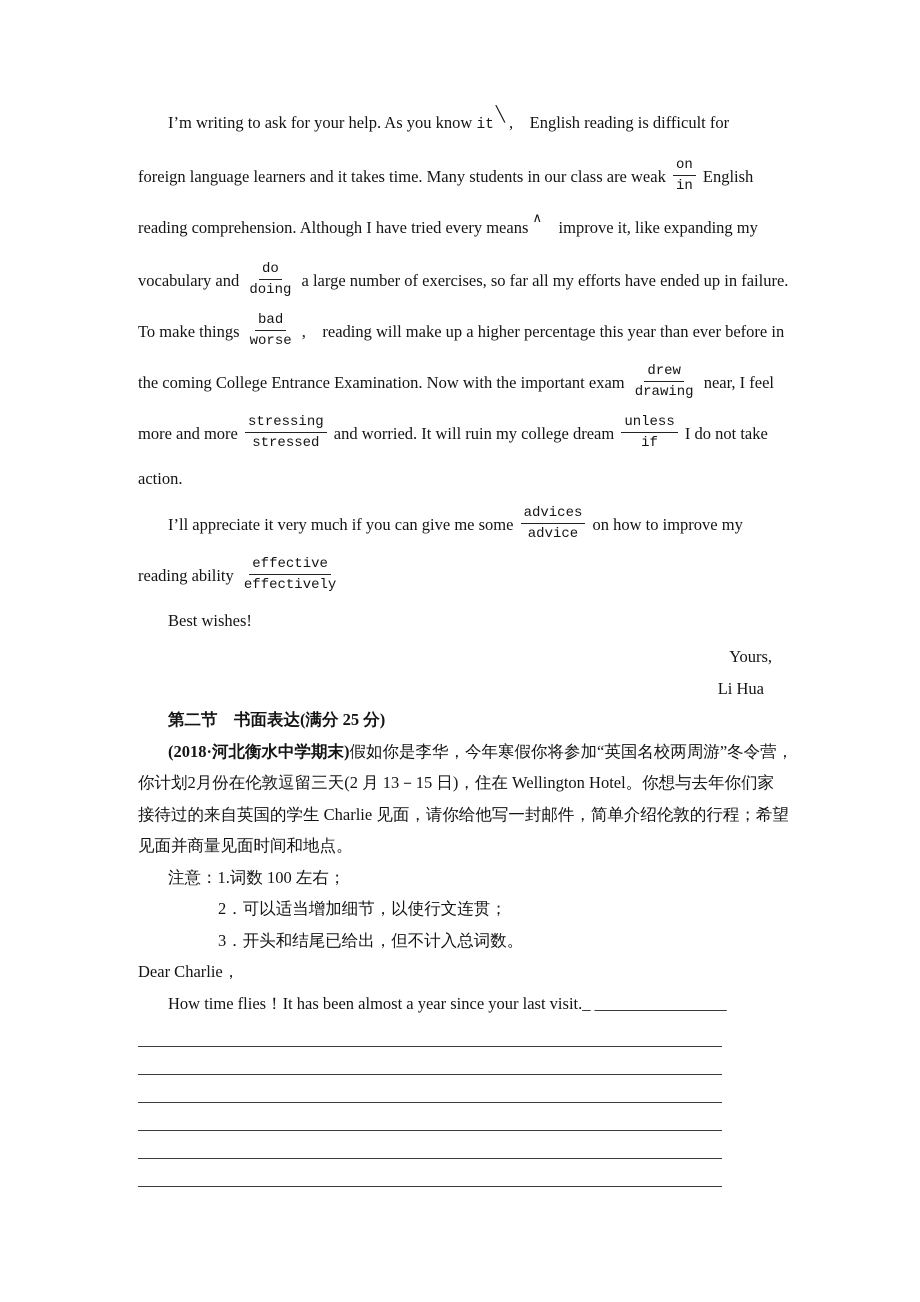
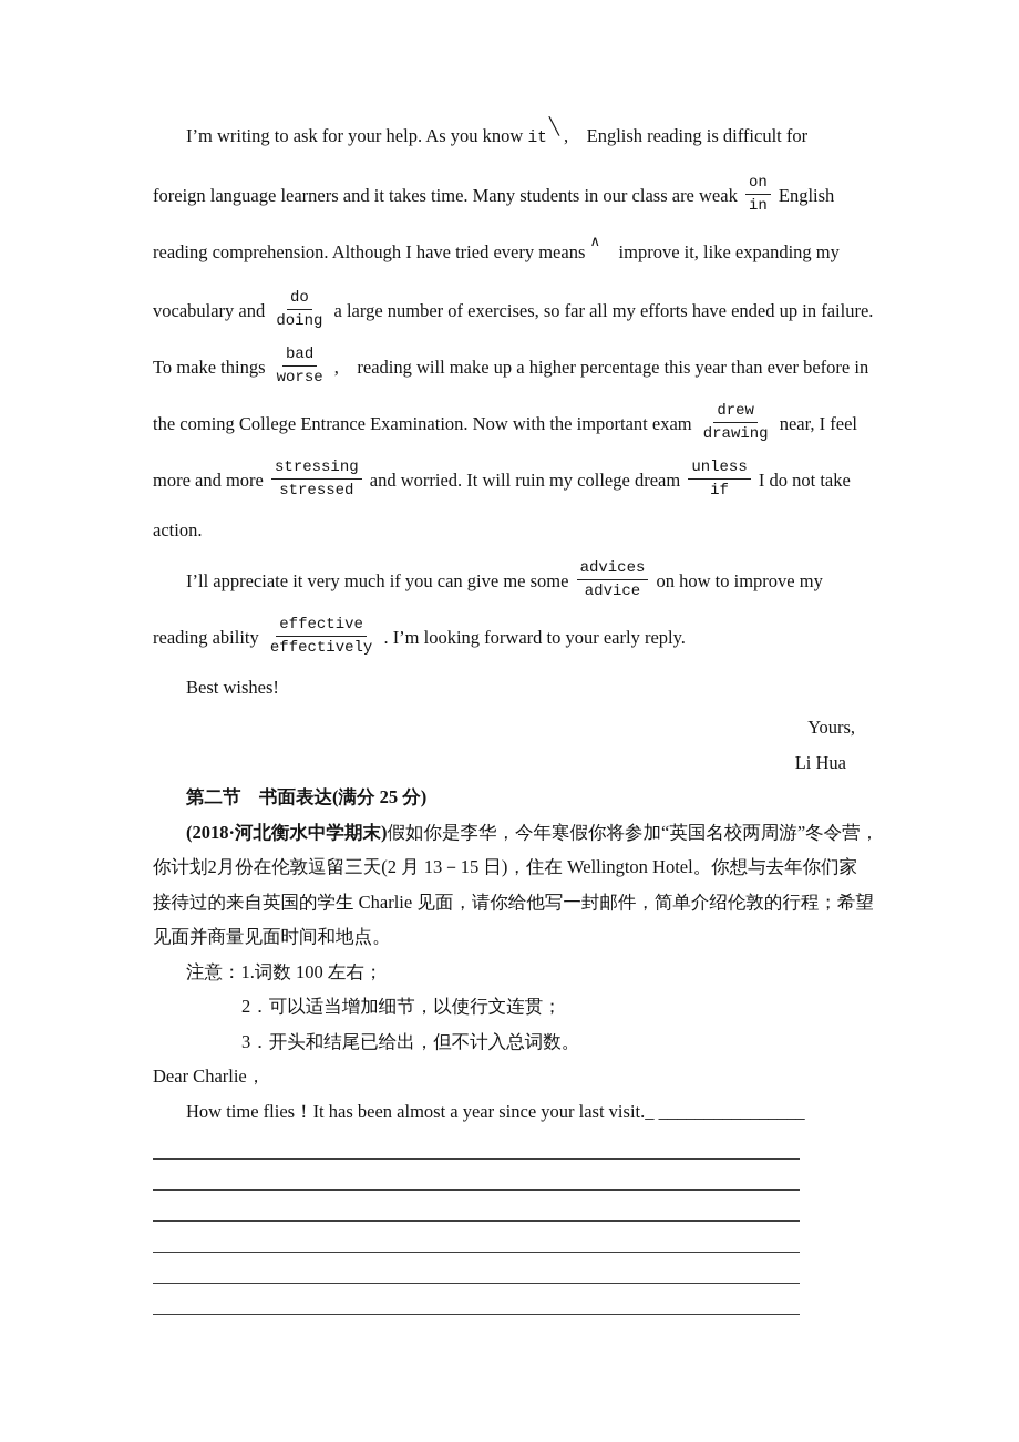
  I’m writing to ask for your help. As you know it╲ , English reading is difficult for
  foreign language learners and it takes time. Many students in our class are weak
  on
  in
  English
  reading comprehension. Although I have tried every means ∧ improve it, like expanding my
  vocabulary and
  do
  doing
  a large number of exercises, so far all my efforts have ended up in failure.
  To make things
  bad
  worse
  , reading will make up a higher percentage this year than ever before in
  the coming College Entrance Examination. Now with the important exam
  drew
  drawing
  near, I feel
  more and more
  stressing
  stressed
  and worried. It will ruin my college dream
  unless
  if
  I do not take
  action.
  I’ll appreciate it very much if you can give me some
  advices
  advice
  on how to improve my
  reading ability
  effective
  effectively
+ . I’m looking forward to your early reply.
  Best wishes!
  Yours,
  Li Hua
  第二节 书面表达(满分 25 分)
  (2018·河北衡水中学期末)假如你是李华，今年寒假你将参加“英国名校两周游”冬令营，
  你计划2月份在伦敦逗留三天(2 月 13－15 日)，住在 Wellington Hotel。你想与去年你们家
  接待过的来自英国的学生 Charlie 见面，请你给他写一封邮件，简单介绍伦敦的行程；希望
  见面并商量见面时间和地点。
  注意：1.词数 100 左右；
  2．可以适当增加细节，以使行文连贯；
  3．开头和结尾已给出，但不计入总词数。
  Dear Charlie，
  How time flies！It has been almost a year since your last visit._ ________________
